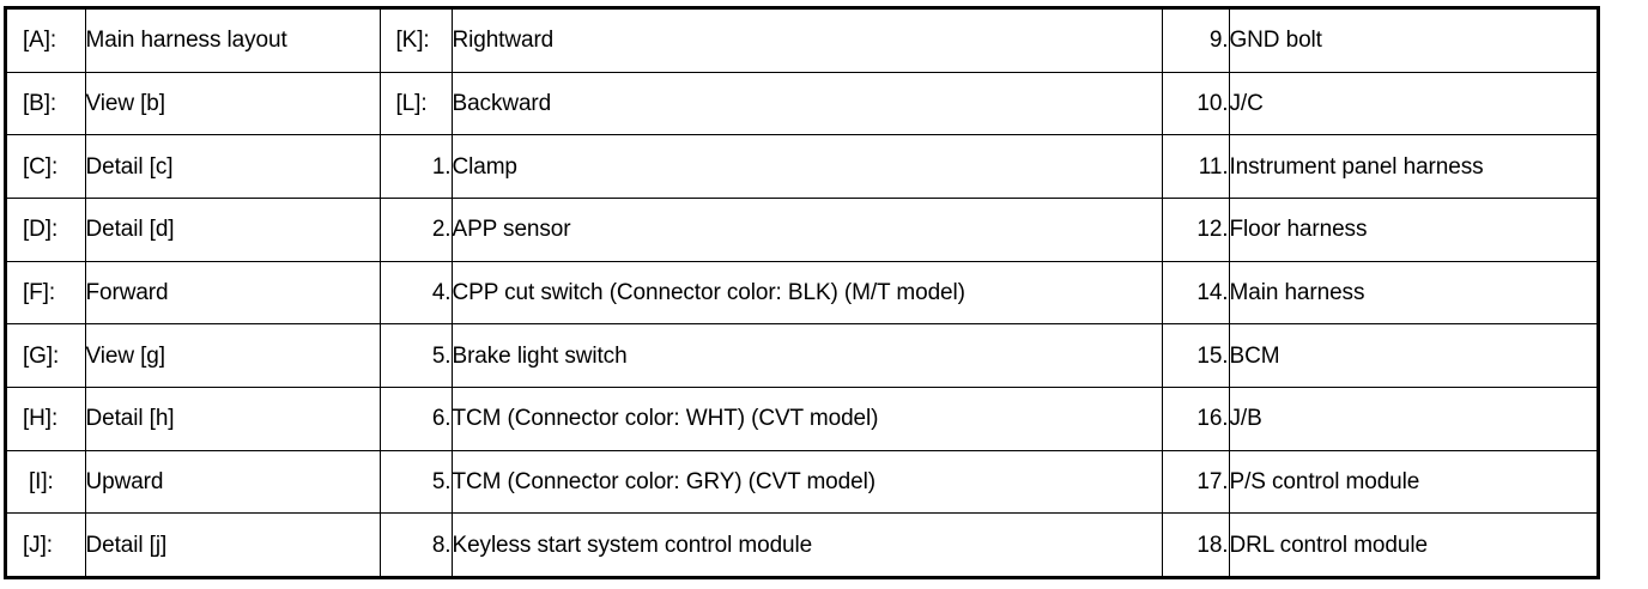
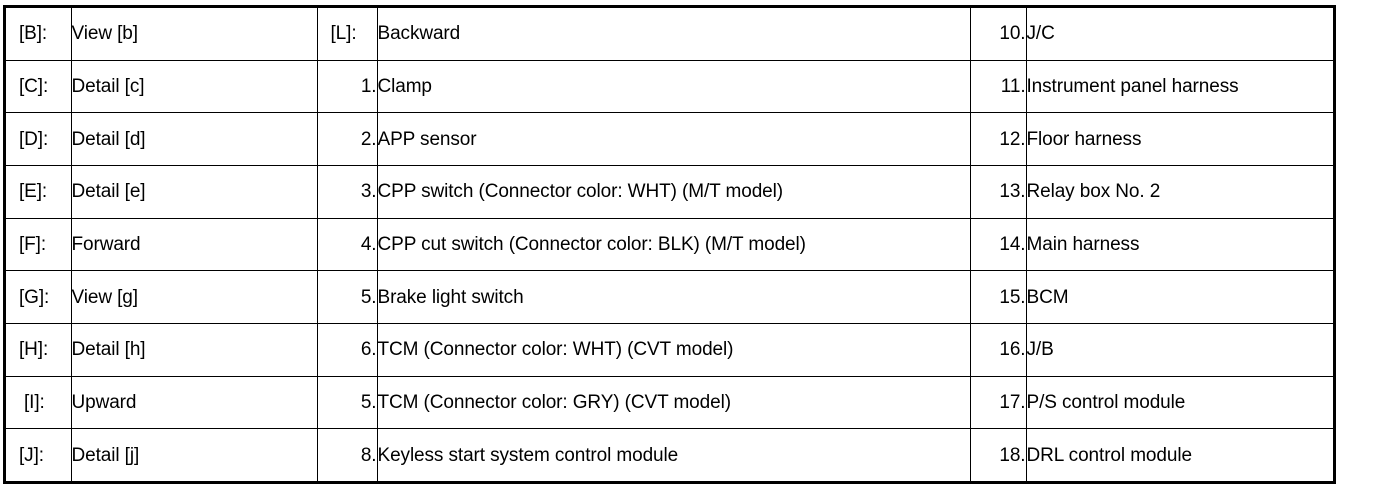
- [A]:	Main harness layout	[K]:	Rightward	9.	GND bolt
  [B]:	View [b]	[L]:	Backward	10.	J/C
  [C]:	Detail [c]	1.	Clamp	11.	Instrument panel harness
  [D]:	Detail [d]	2.	APP sensor	12.	Floor harness
+ [E]:	Detail [e]	3.	CPP switch (Connector color: WHT) (M/T model)	13.	Relay box No. 2
  [F]:	Forward	4.	CPP cut switch (Connector color: BLK) (M/T model)	14.	Main harness
  [G]:	View [g]	5.	Brake light switch	15.	BCM
  [H]:	Detail [h]	6.	TCM (Connector color: WHT) (CVT model)	16.	J/B
  [I]:	Upward	5.	TCM (Connector color: GRY) (CVT model)	17.	P/S control module
  [J]:	Detail [j]	8.	Keyless start system control module	18.	DRL control module
